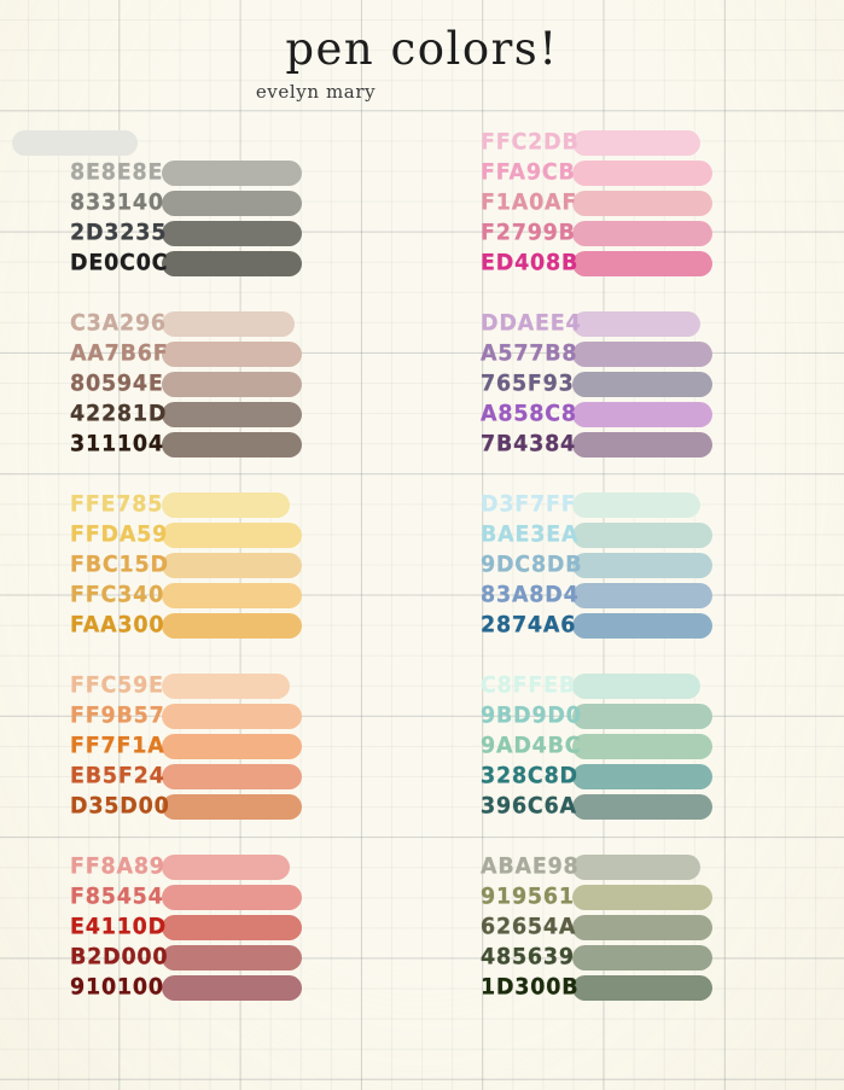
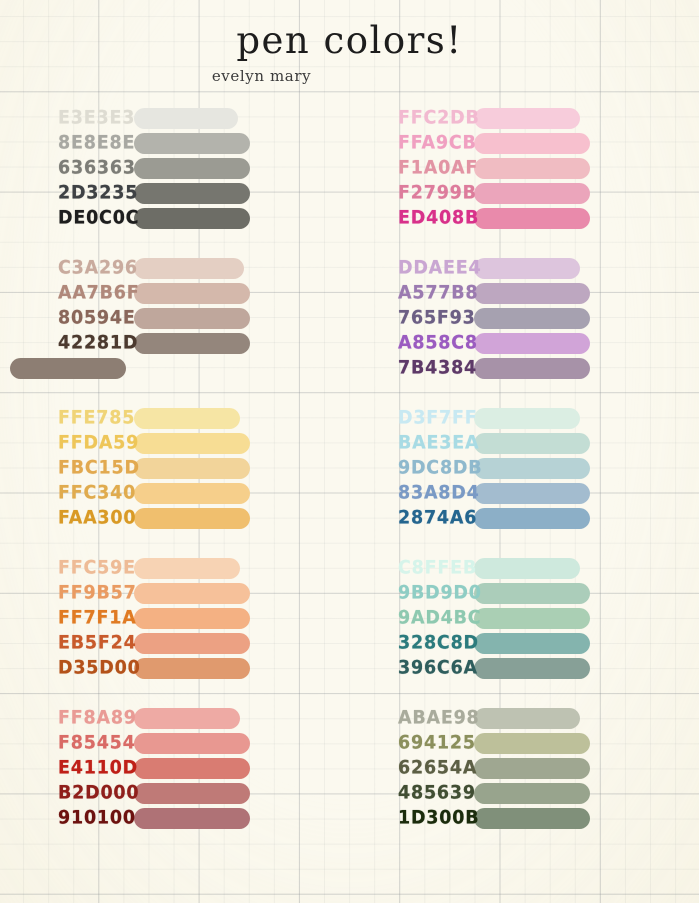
  pen colors!
  evelyn mary
+ E3E3E3
  8E8E8E
- 833140
+ 636363
  2D3235
  DE0C0C
  C3A296
  AA7B6F
  80594E
  42281D
- 311104
  FFE785
  FFDA59
  FBC15D
  FFC340
  FAA300
  FFC59E
  FF9B57
  FF7F1A
  EB5F24
  D35D00
  FF8A89
  F85454
  E4110D
  B2D000
  910100
  FFC2DB
  FFA9CB
  F1A0AF
  F2799B
  ED408B
  DDAEE4
  A577B8
  765F93
  A858C8
  7B4384
  D3F7FF
  BAE3EA
  9DC8DB
  83A8D4
  2874A6
  C8FFEB
  9BD9D0
  9AD4BC
  328C8D
  396C6A
  ABAE98
- 919561
+ 694125
  62654A
  485639
  1D300B
